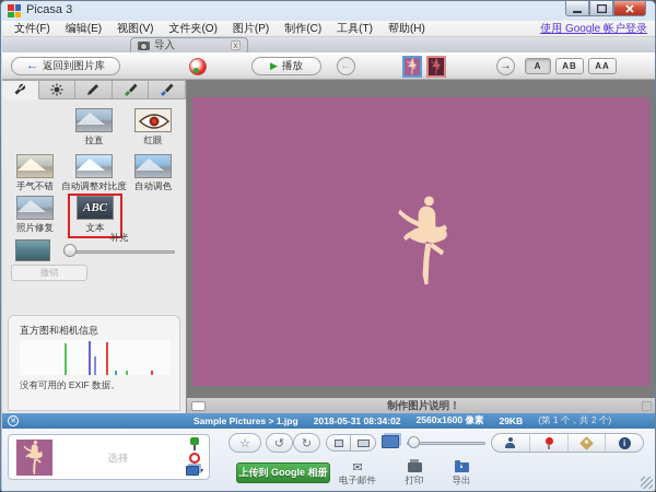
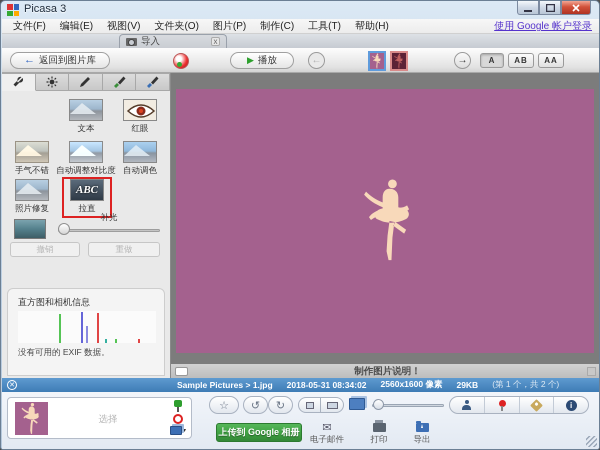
  Picasa 3
  文件(F)
  编辑(E)
  视图(V)
  文件夹(O)
  图片(P)
  制作(C)
  工具(T)
  帮助(H)
  使用 Google 帐户登录
  导入
  x
  ←
  返回到图片库
  ▶
  播放
  ←
  →
  A
  AB
  AA
- 拉直
+ 文本
  红眼
  手气不错
  自动调整对比度
  自动调色
  照片修复
  ABC
- 文本
+ 拉直
  补光
  撤销
+ 重做
  直方图和相机信息
  没有可用的 EXIF 数据。
  制作图片说明！
  Sample Pictures > 1.jpg
  2018-05-31 08:34:02
  2560x1600 像素
  29KB
  (第 1 个，共 2 个)
  选择
  ☆
  ↺
  ↻
  上传到 Google 相册
  i
  ✉
  电子邮件
  打印
  导出
